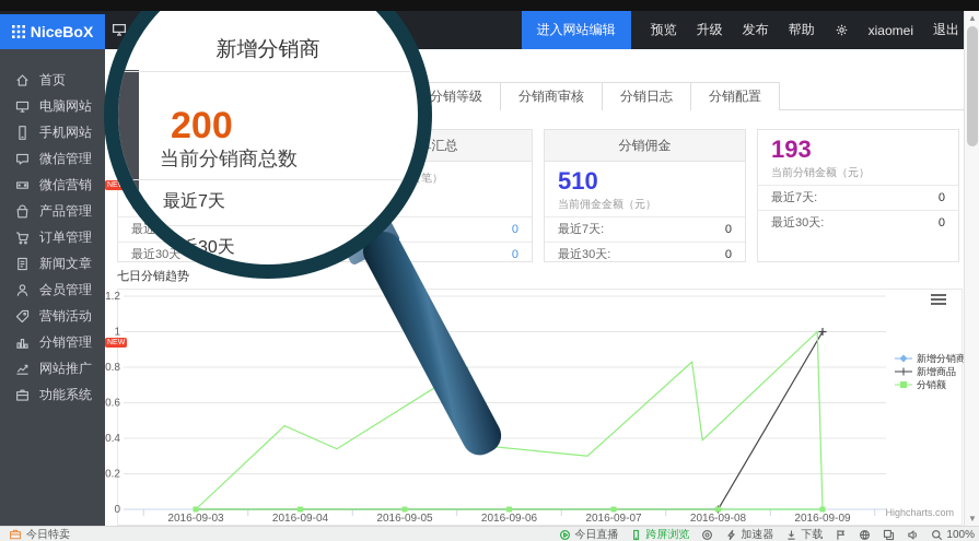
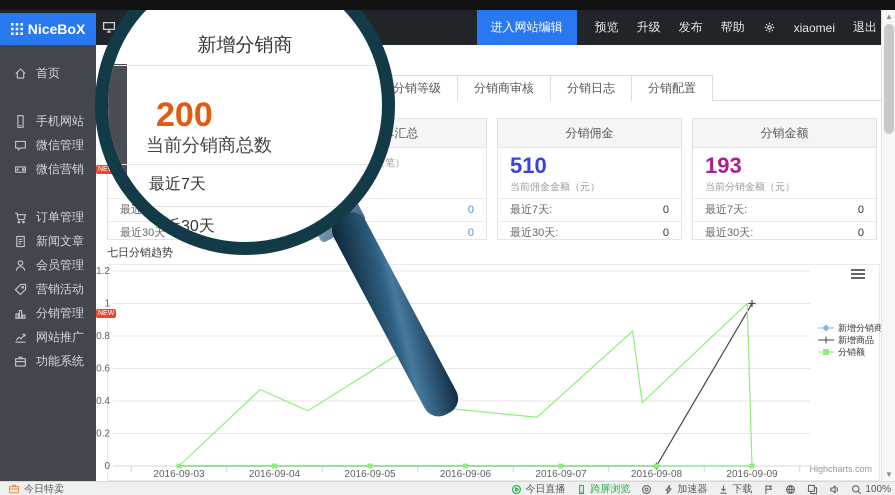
  NiceBoX
  进入网站编辑
  预览
  升级
  发布
  帮助
  xiaomei
  退出
  首页
- 电脑网站
  手机网站
  微信管理
  微信营销
- 产品管理
  订单管理
  新闻文章
  会员管理
  营销活动
  分销管理
  网站推广
  功能系统
  分销等级
  分销商审核
  分销日志
  分销配置
  最近30天
  0
  0
  分销佣金
  510
  当前佣金金额（元）
  最近7天:
  0
  最近30天:
  0
+ 分销金额
  193
  当前分销金额（元）
  最近7天:
  0
  最近30天:
  0
  七日分销趋势
  0
  0.2
  0.4
  0.6
  0.8
  1
  1.2
  2016-09-03
  2016-09-04
  2016-09-05
  2016-09-06
  2016-09-07
  2016-09-08
  2016-09-09
  新增分销商
  新增商品
  分销额
  Highcharts.com
  ▲
  ▼
  今日特卖
  今日直播
  跨屏浏览
  加速器
  下载
  100%
  新增分销商
  200
  当前分销商总数
  最近7天
  最近30天
